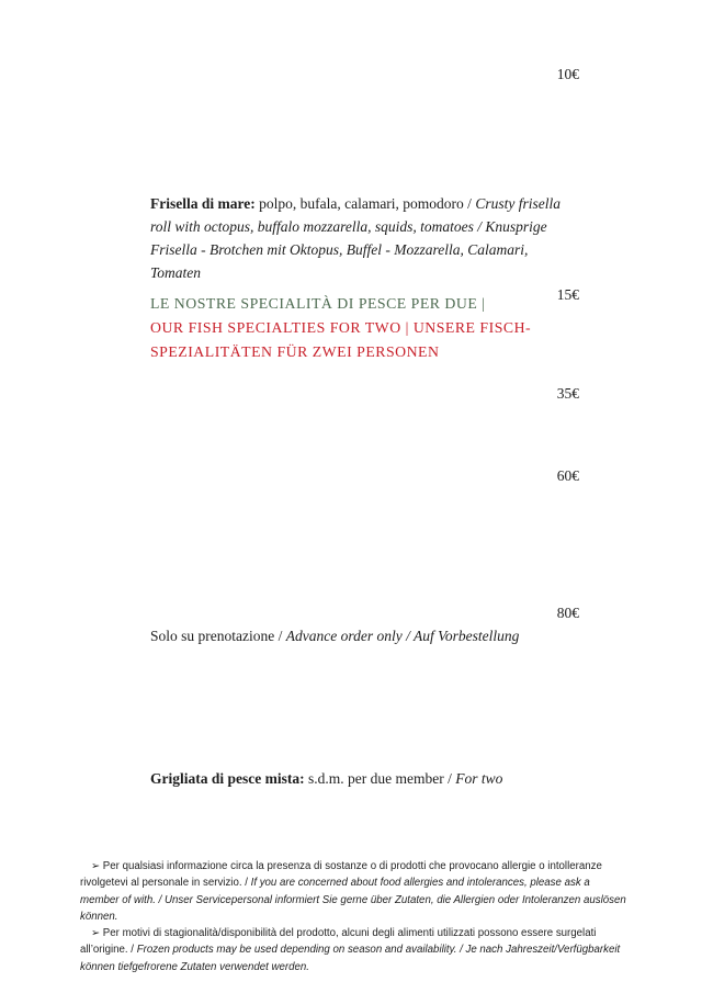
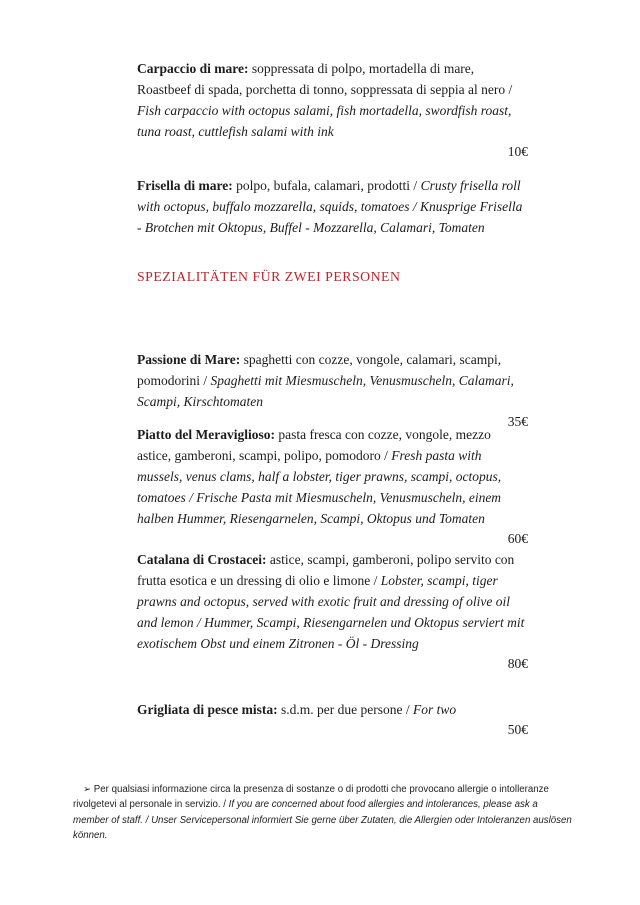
+ Carpaccio di mare: soppressata di polpo, mortadella di mare, Roastbeef di spada, porchetta di tonno, soppressata di seppia al nero / Fish carpaccio with octopus salami, fish mortadella, swordfish roast, tuna roast, cuttlefish salami with ink
  10€
- Frisella di mare: polpo, bufala, calamari, pomodoro / Crusty frisella roll with octopus, buffalo mozzarella, squids, tomatoes / Knusprige Frisella - Brotchen mit Oktopus, Buffel - Mozzarella, Calamari, Tomaten
+ Frisella di mare: polpo, bufala, calamari, prodotti / Crusty frisella roll with octopus, buffalo mozzarella, squids, tomatoes / Knusprige Frisella - Brotchen mit Oktopus, Buffel - Mozzarella, Calamari, Tomaten
- 15€
- LE NOSTRE SPECIALITÀ DI PESCE PER DUE |
- OUR FISH SPECIALTIES FOR TWO | UNSERE FISCH-
  SPEZIALITÄTEN FÜR ZWEI PERSONEN
+ Passione di Mare: spaghetti con cozze, vongole, calamari, scampi, pomodorini / Spaghetti mit Miesmuscheln, Venusmuscheln, Calamari, Scampi, Kirschtomaten
  35€
+ Piatto del Meraviglioso: pasta fresca con cozze, vongole, mezzo astice, gamberoni, scampi, polipo, pomodoro / Fresh pasta with mussels, venus clams, half a lobster, tiger prawns, scampi, octopus, tomatoes / Frische Pasta mit Miesmuscheln, Venusmuscheln, einem halben Hummer, Riesengarnelen, Scampi, Oktopus und Tomaten
  60€
+ Catalana di Crostacei: astice, scampi, gamberoni, polipo servito con frutta esotica e un dressing di olio e limone / Lobster, scampi, tiger prawns and octopus, served with exotic fruit and dressing of olive oil and lemon / Hummer, Scampi, Riesengarnelen und Oktopus serviert mit exotischem Obst und einem Zitronen - Öl - Dressing
  80€
- Solo su prenotazione / Advance order only / Auf Vorbestellung
- Grigliata di pesce mista: s.d.m. per due member / For two
+ Grigliata di pesce mista: s.d.m. per due persone / For two
+ 50€
- ➢ Per qualsiasi informazione circa la presenza di sostanze o di prodotti che provocano allergie o intolleranze rivolgetevi al personale in servizio. / If you are concerned about food allergies and intolerances, please ask a member of with. / Unser Servicepersonal informiert Sie gerne über Zutaten, die Allergien oder Intoleranzen auslösen können.
+ ➢ Per qualsiasi informazione circa la presenza di sostanze o di prodotti che provocano allergie o intolleranze rivolgetevi al personale in servizio. / If you are concerned about food allergies and intolerances, please ask a member of staff. / Unser Servicepersonal informiert Sie gerne über Zutaten, die Allergien oder Intoleranzen auslösen können.
- ➢ Per motivi di stagionalità/disponibilità del prodotto, alcuni degli alimenti utilizzati possono essere surgelati all’origine. / Frozen products may be used depending on season and availability. / Je nach Jahreszeit/Verfügbarkeit können tiefgefrorene Zutaten verwendet werden.
